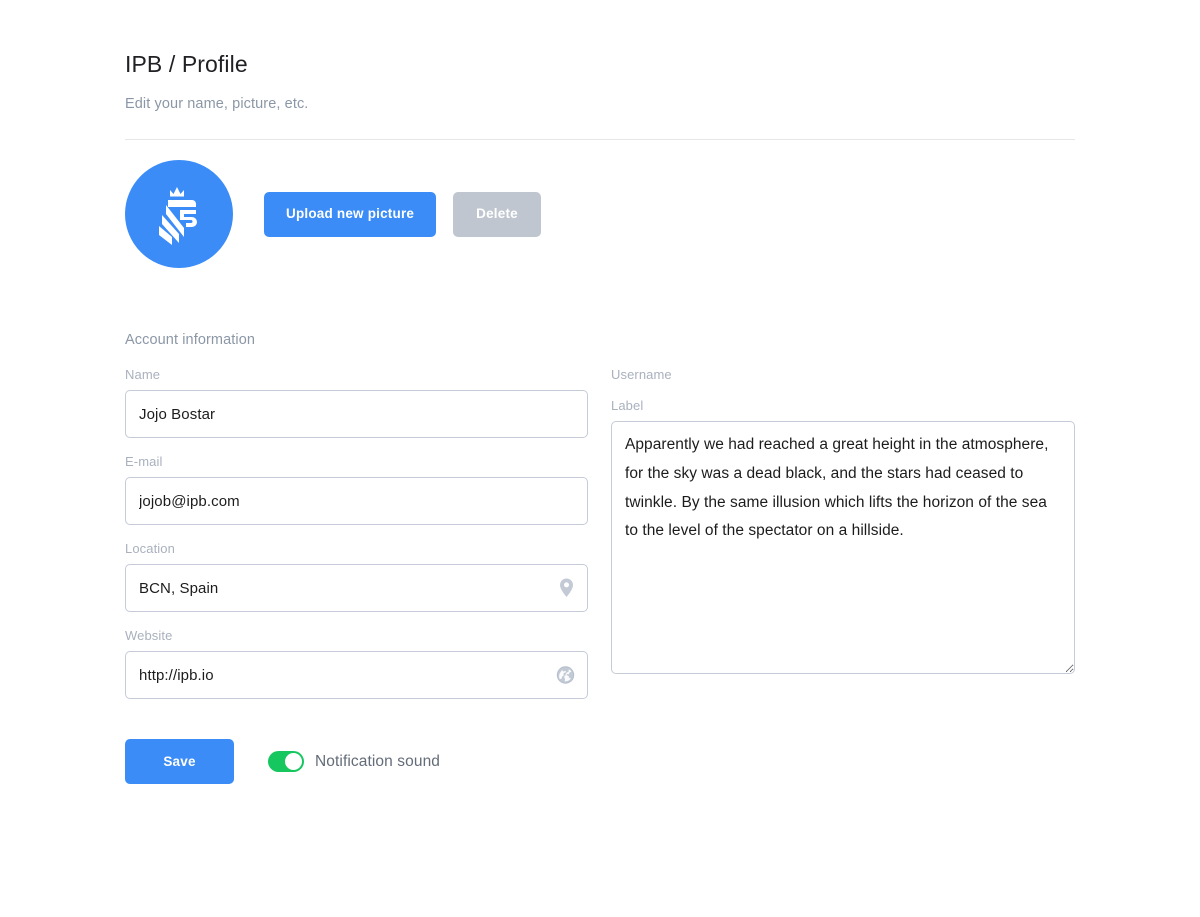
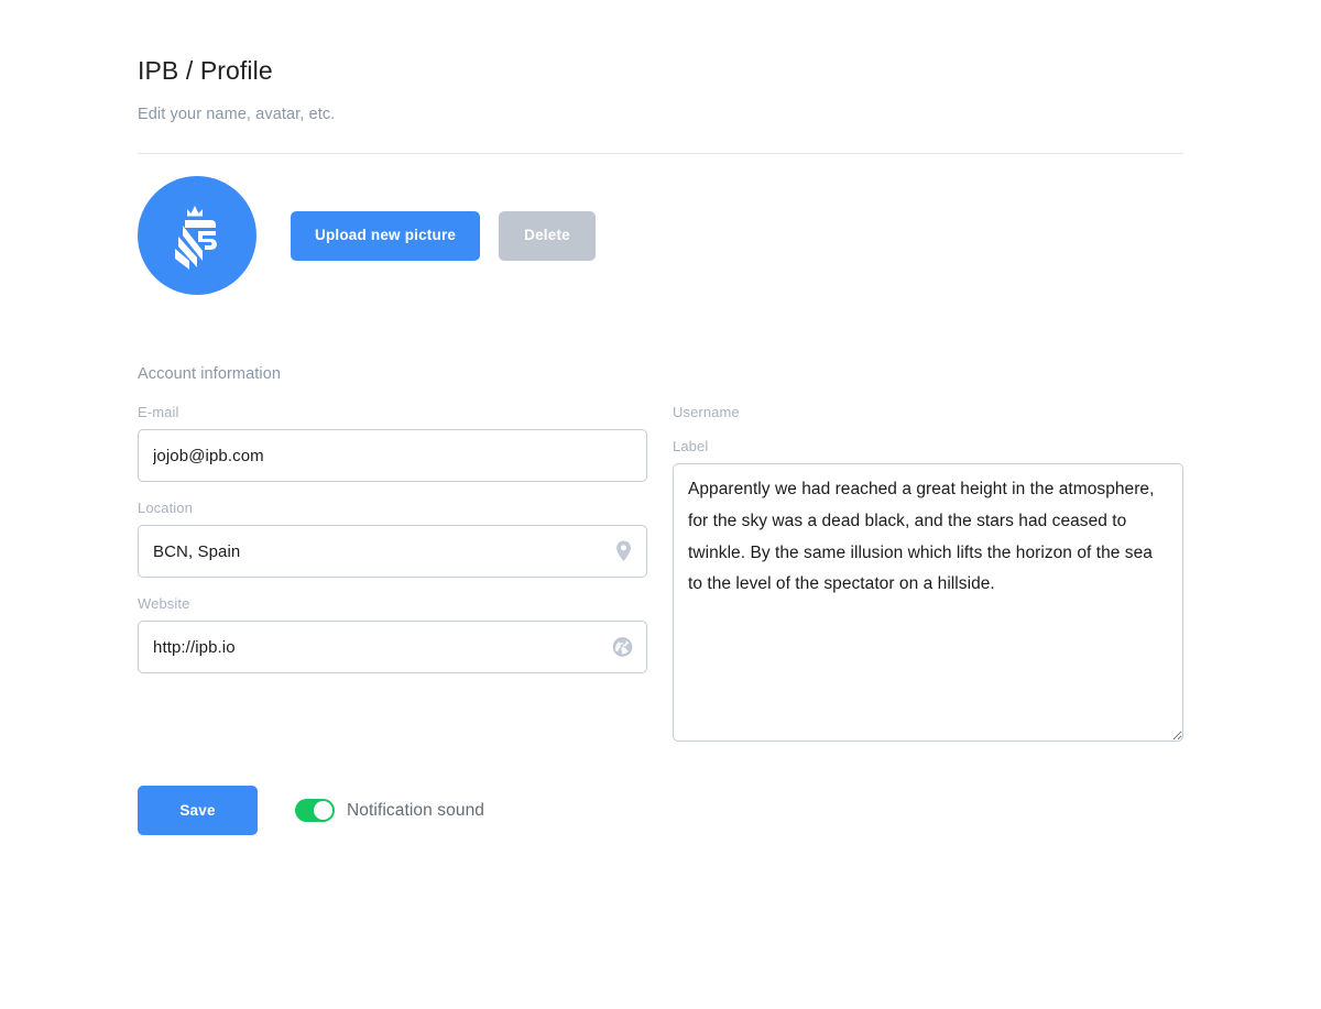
  IPB / Profile
- Edit your name, picture, etc.
+ Edit your name, avatar, etc.
  Upload new picture
  Delete
  Account information
- Name
- Jojo Bostar
  E-mail
  jojob@ipb.com
  Location
  BCN, Spain
  Website
  http://ipb.io
  Username
  Label
  Save
  Notification sound
